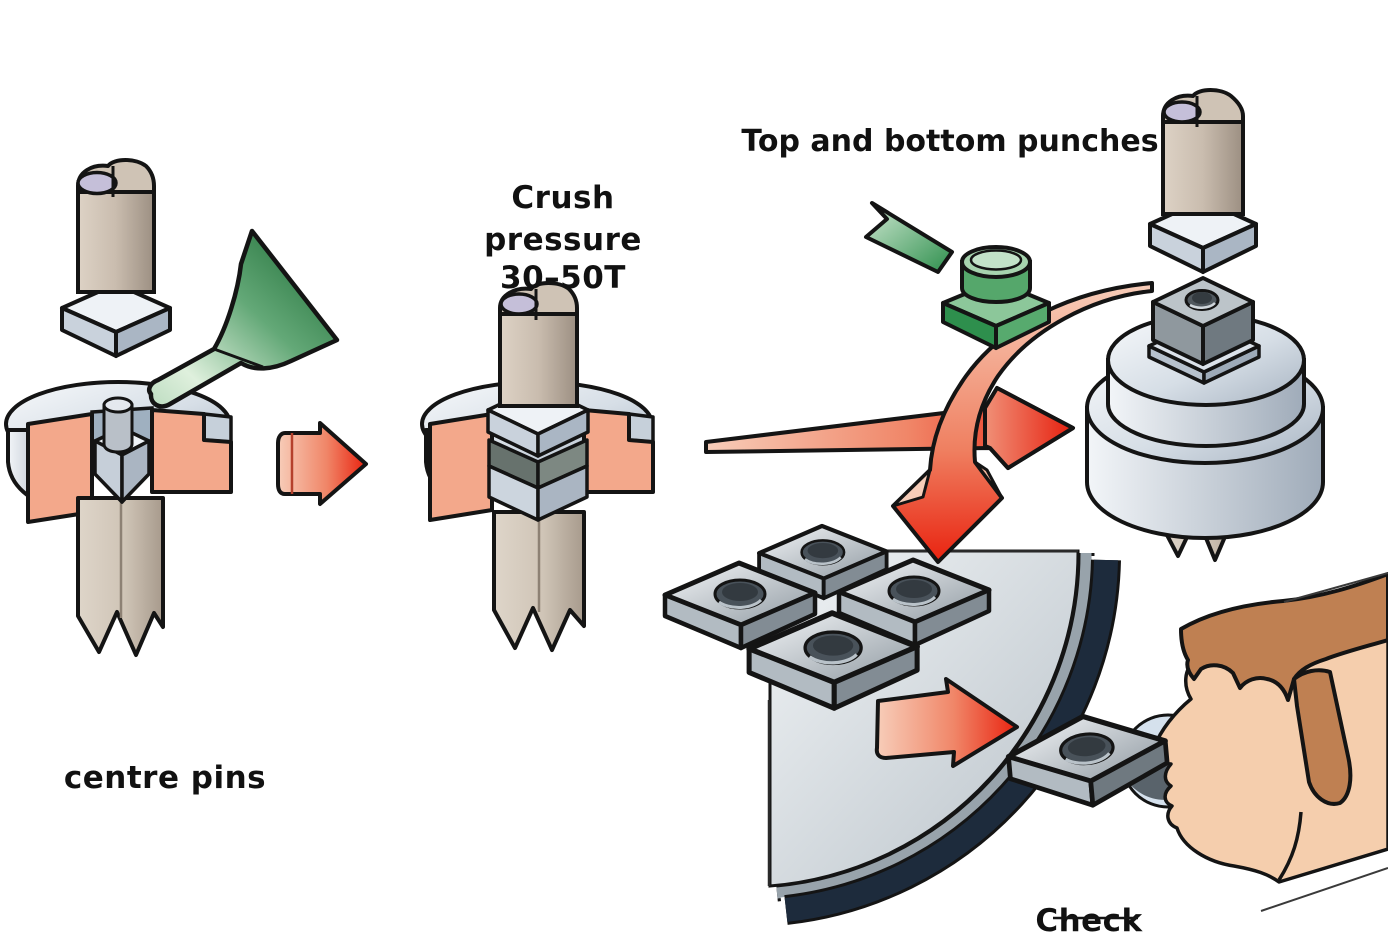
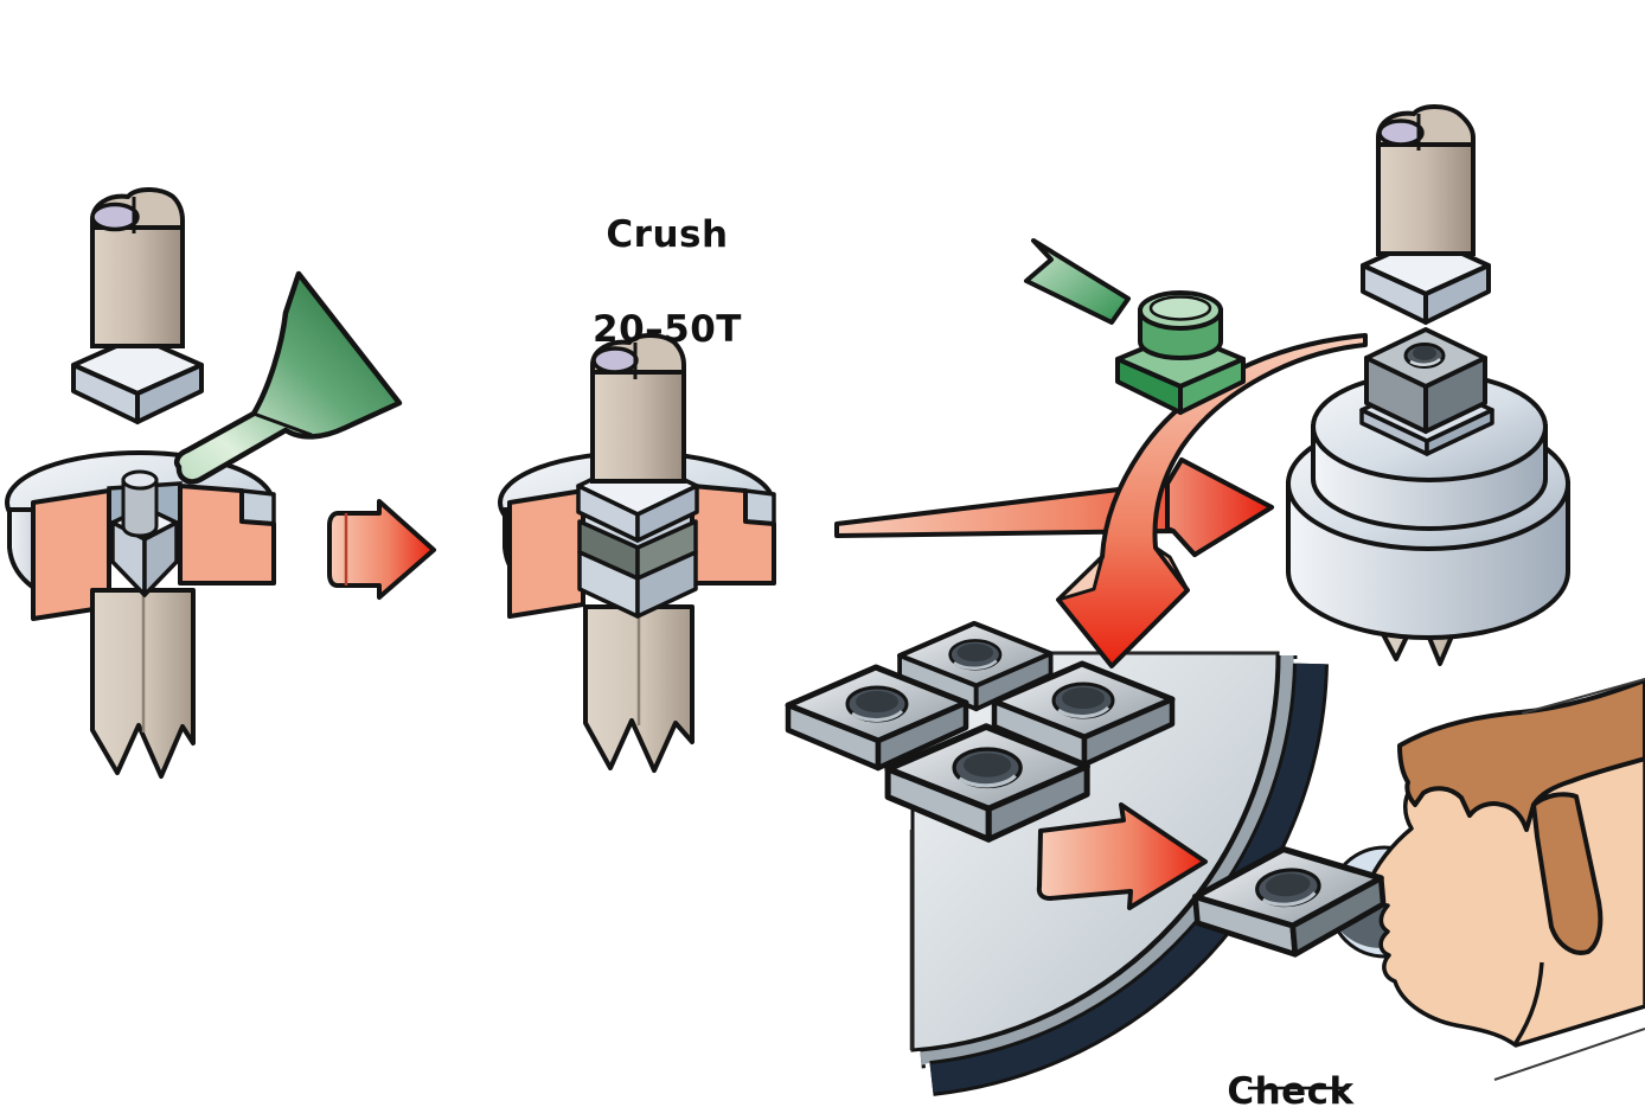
- centre pins
  Crush
- pressure
- 30–50T
+ 20–50T
- Top and bottom punches
  Check
